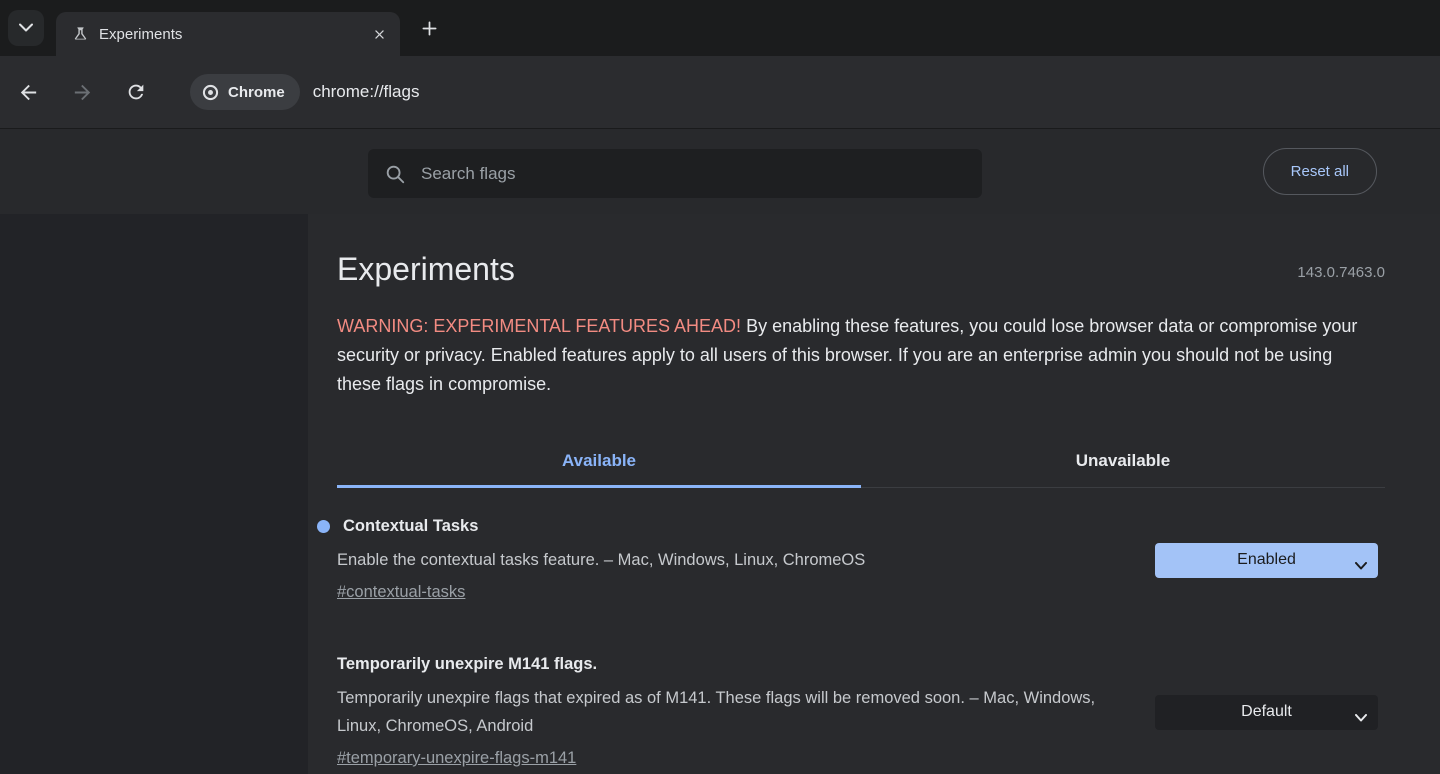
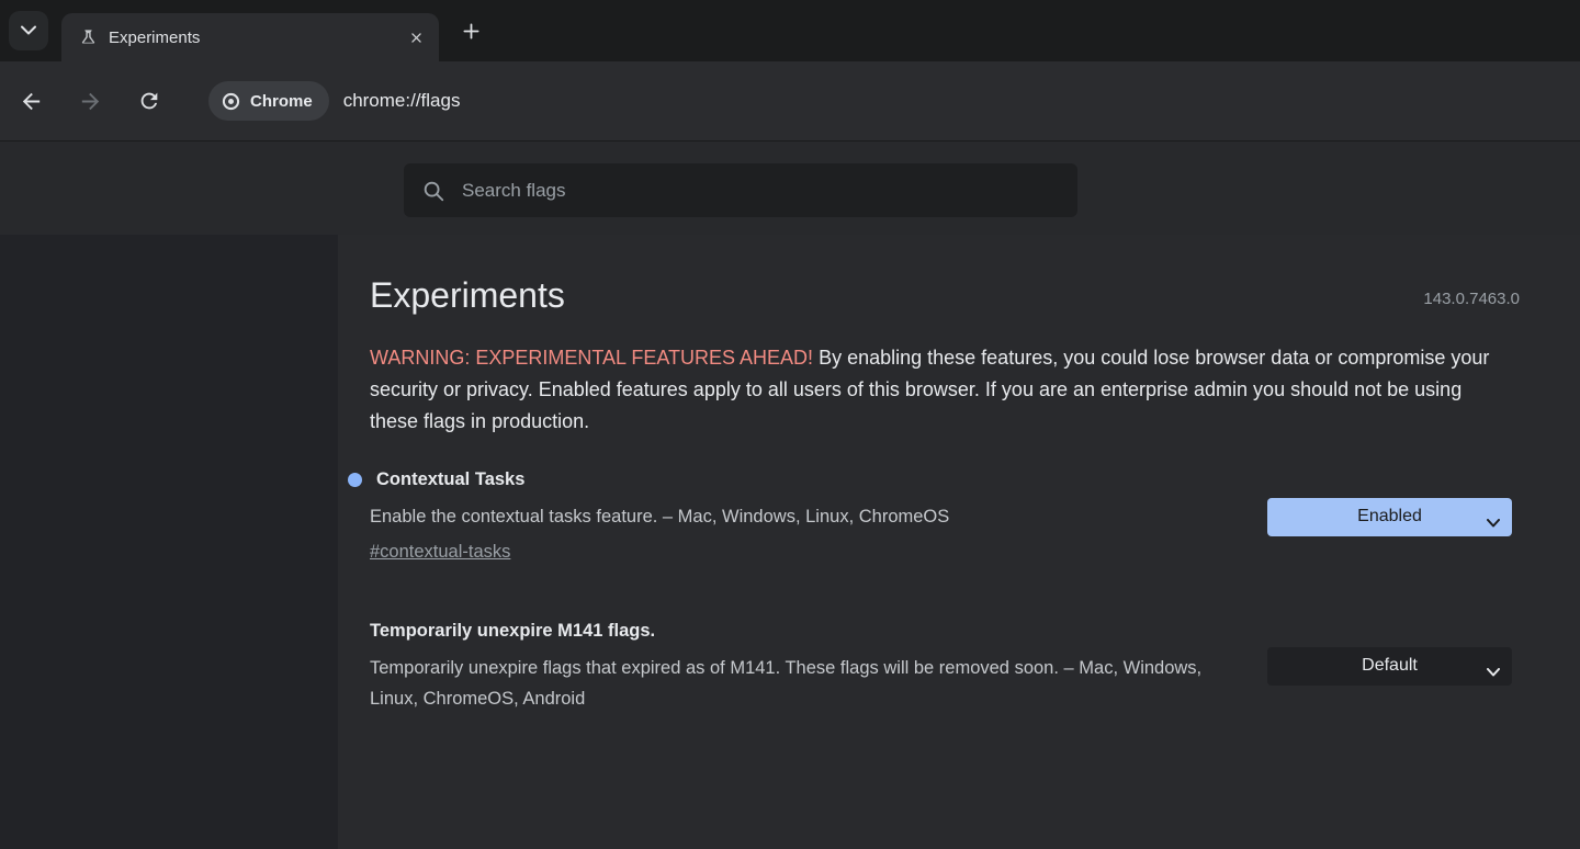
  Experiments
  Chrome
  chrome://flags
  Search flags
- Reset all
  Experiments
  143.0.7463.0
- WARNING: EXPERIMENTAL FEATURES AHEAD! By enabling these features, you could lose browser data or compromise your security or privacy. Enabled features apply to all users of this browser. If you are an enterprise admin you should not be using these flags in compromise.
+ WARNING: EXPERIMENTAL FEATURES AHEAD! By enabling these features, you could lose browser data or compromise your security or privacy. Enabled features apply to all users of this browser. If you are an enterprise admin you should not be using these flags in production.
- Available
- Unavailable
  Contextual Tasks
  Enable the contextual tasks feature. – Mac, Windows, Linux, ChromeOS
  #contextual-tasks
  Enabled
  Temporarily unexpire M141 flags.
  Temporarily unexpire flags that expired as of M141. These flags will be removed soon. – Mac, Windows, Linux, ChromeOS, Android
- #temporary-unexpire-flags-m141
  Default
